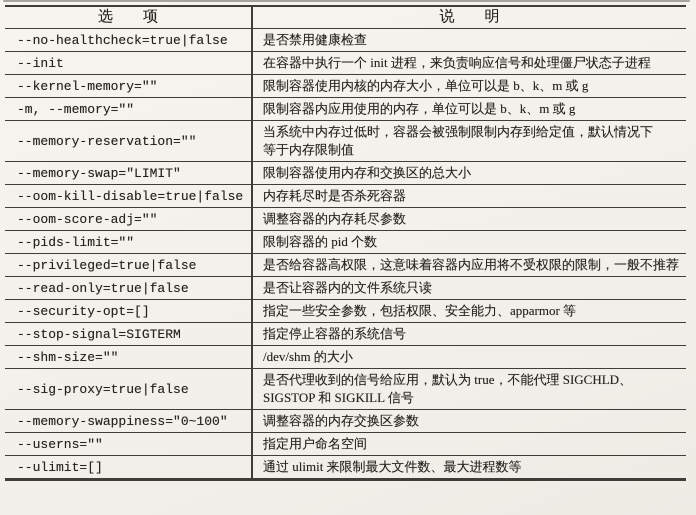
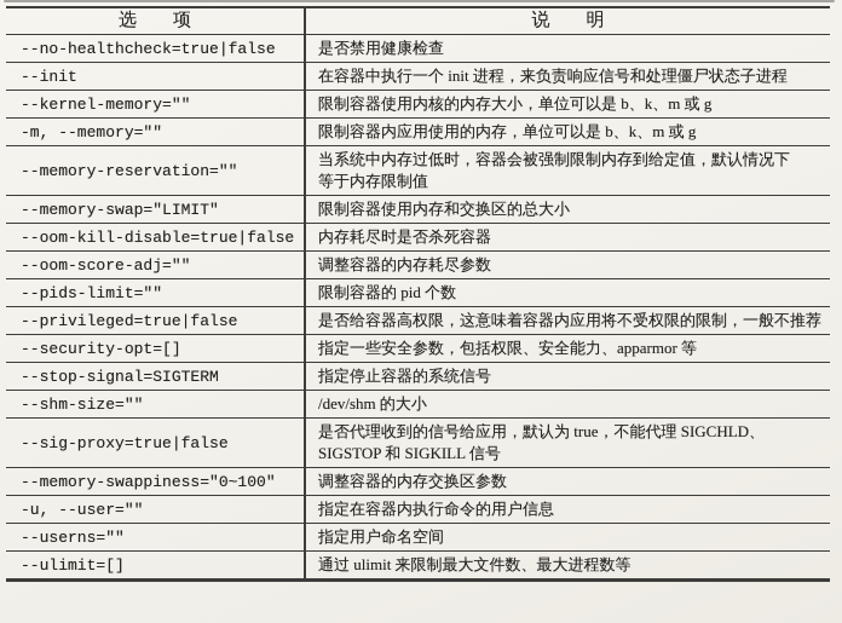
  选 项	说 明
  --no-healthcheck=true|false	是否禁用健康检查
  --init	在容器中执行一个 init 进程，来负责响应信号和处理僵尸状态子进程
  --kernel-memory=""	限制容器使用内核的内存大小，单位可以是 b、k、m 或 g
  -m, --memory=""	限制容器内应用使用的内存，单位可以是 b、k、m 或 g
  --memory-reservation=""	当系统中内存过低时，容器会被强制限制内存到给定值，默认情况下 等于内存限制值
  --memory-swap="LIMIT"	限制容器使用内存和交换区的总大小
  --oom-kill-disable=true|false	内存耗尽时是否杀死容器
  --oom-score-adj=""	调整容器的内存耗尽参数
  --pids-limit=""	限制容器的 pid 个数
  --privileged=true|false	是否给容器高权限，这意味着容器内应用将不受权限的限制，一般不推荐
- --read-only=true|false	是否让容器内的文件系统只读
  --security-opt=[]	指定一些安全参数，包括权限、安全能力、apparmor 等
  --stop-signal=SIGTERM	指定停止容器的系统信号
  --shm-size=""	/dev/shm 的大小
  --sig-proxy=true|false	是否代理收到的信号给应用，默认为 true，不能代理 SIGCHLD、 SIGSTOP 和 SIGKILL 信号
  --memory-swappiness="0~100"	调整容器的内存交换区参数
+ -u, --user=""	指定在容器内执行命令的用户信息
  --userns=""	指定用户命名空间
  --ulimit=[]	通过 ulimit 来限制最大文件数、最大进程数等
